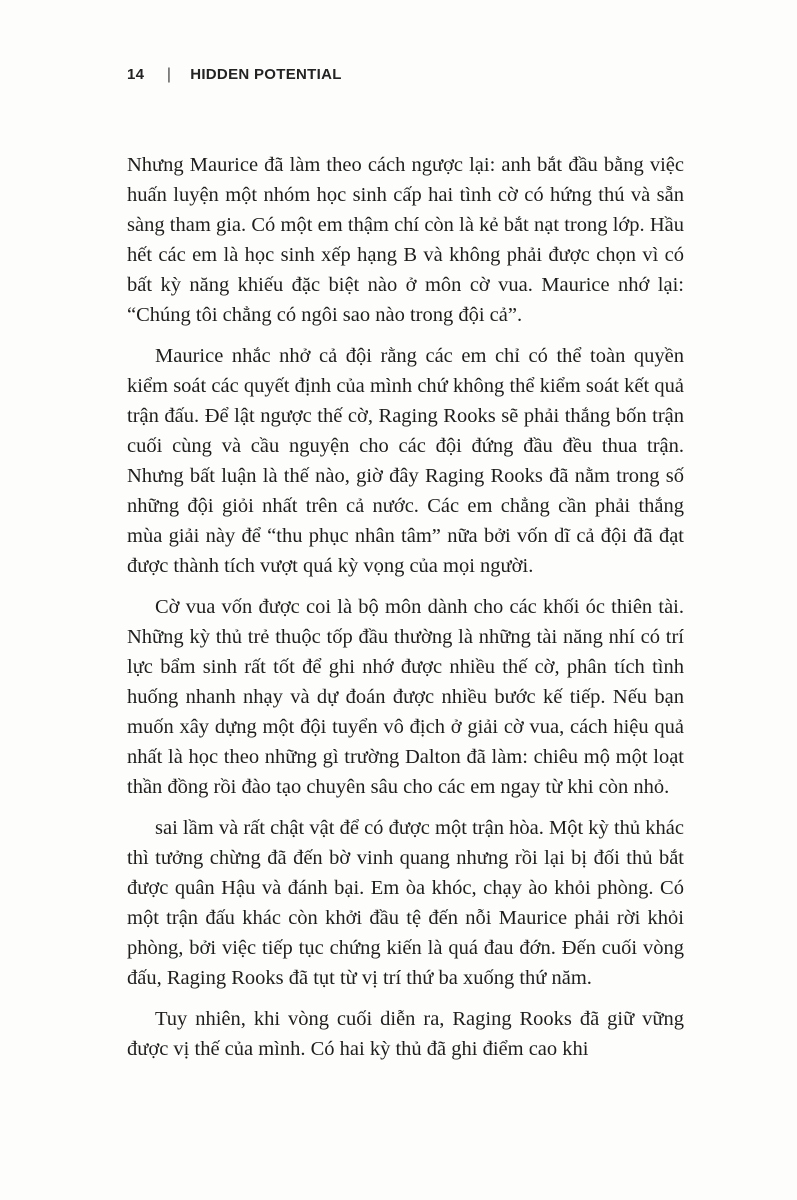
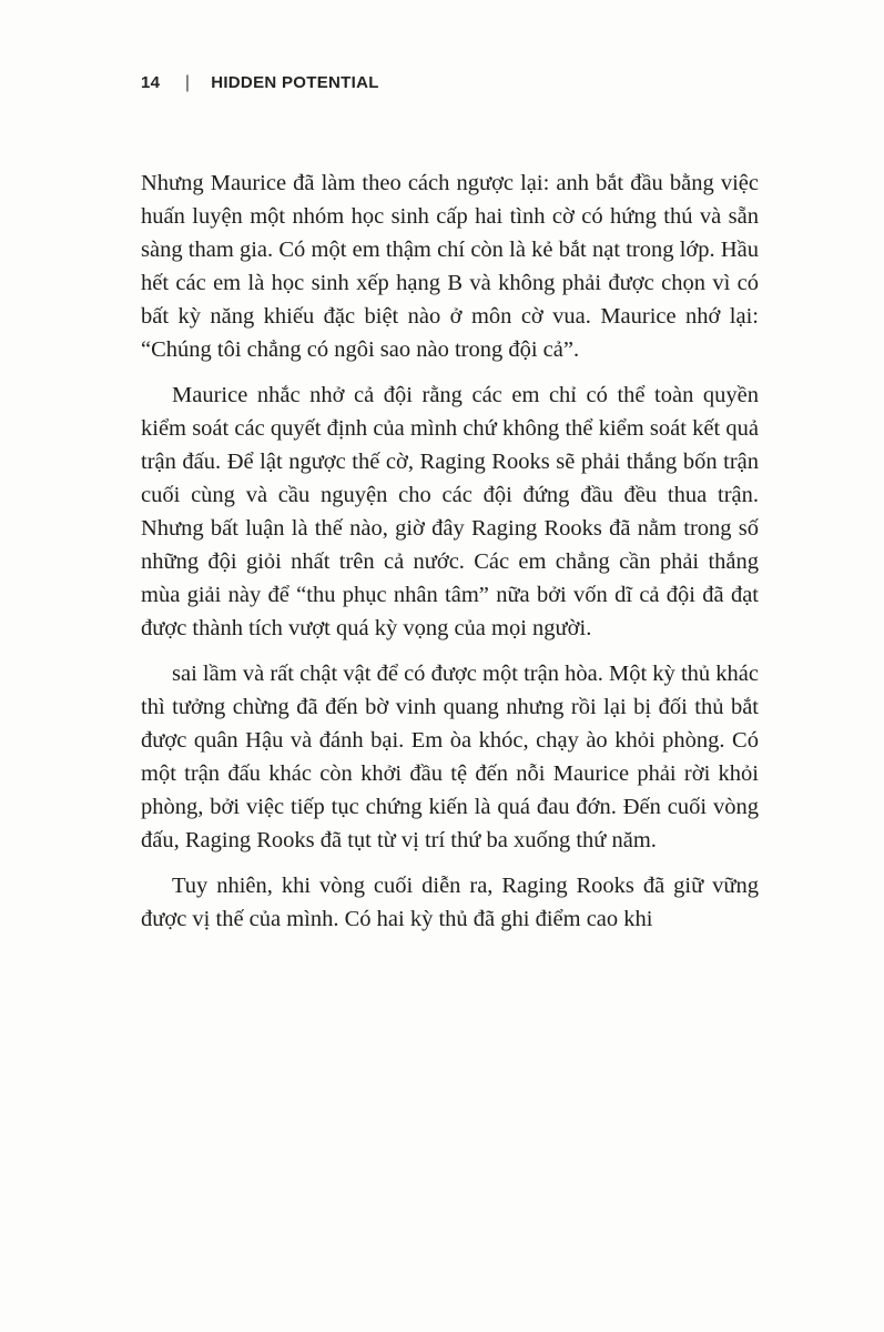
  14
  |
  HIDDEN POTENTIAL
  Nhưng Maurice đã làm theo cách ngược lại: anh bắt đầu bằng việc huấn luyện một nhóm học sinh cấp hai tình cờ có hứng thú và sẵn sàng tham gia. Có một em thậm chí còn là kẻ bắt nạt trong lớp. Hầu hết các em là học sinh xếp hạng B và không phải được chọn vì có bất kỳ năng khiếu đặc biệt nào ở môn cờ vua. Maurice nhớ lại: “Chúng tôi chẳng có ngôi sao nào trong đội cả”.
  Maurice nhắc nhở cả đội rằng các em chỉ có thể toàn quyền kiểm soát các quyết định của mình chứ không thể kiểm soát kết quả trận đấu. Để lật ngược thế cờ, Raging Rooks sẽ phải thắng bốn trận cuối cùng và cầu nguyện cho các đội đứng đầu đều thua trận. Nhưng bất luận là thế nào, giờ đây Raging Rooks đã nằm trong số những đội giỏi nhất trên cả nước. Các em chẳng cần phải thắng mùa giải này để “thu phục nhân tâm” nữa bởi vốn dĩ cả đội đã đạt được thành tích vượt quá kỳ vọng của mọi người.
- Cờ vua vốn được coi là bộ môn dành cho các khối óc thiên tài. Những kỳ thủ trẻ thuộc tốp đầu thường là những tài năng nhí có trí lực bẩm sinh rất tốt để ghi nhớ được nhiều thế cờ, phân tích tình huống nhanh nhạy và dự đoán được nhiều bước kế tiếp. Nếu bạn muốn xây dựng một đội tuyển vô địch ở giải cờ vua, cách hiệu quả nhất là học theo những gì trường Dalton đã làm: chiêu mộ một loạt thần đồng rồi đào tạo chuyên sâu cho các em ngay từ khi còn nhỏ.
  sai lầm và rất chật vật để có được một trận hòa. Một kỳ thủ khác thì tưởng chừng đã đến bờ vinh quang nhưng rồi lại bị đối thủ bắt được quân Hậu và đánh bại. Em òa khóc, chạy ào khỏi phòng. Có một trận đấu khác còn khởi đầu tệ đến nỗi Maurice phải rời khỏi phòng, bởi việc tiếp tục chứng kiến là quá đau đớn. Đến cuối vòng đấu, Raging Rooks đã tụt từ vị trí thứ ba xuống thứ năm.
  Tuy nhiên, khi vòng cuối diễn ra, Raging Rooks đã giữ vững được vị thế của mình. Có hai kỳ thủ đã ghi điểm cao khi
